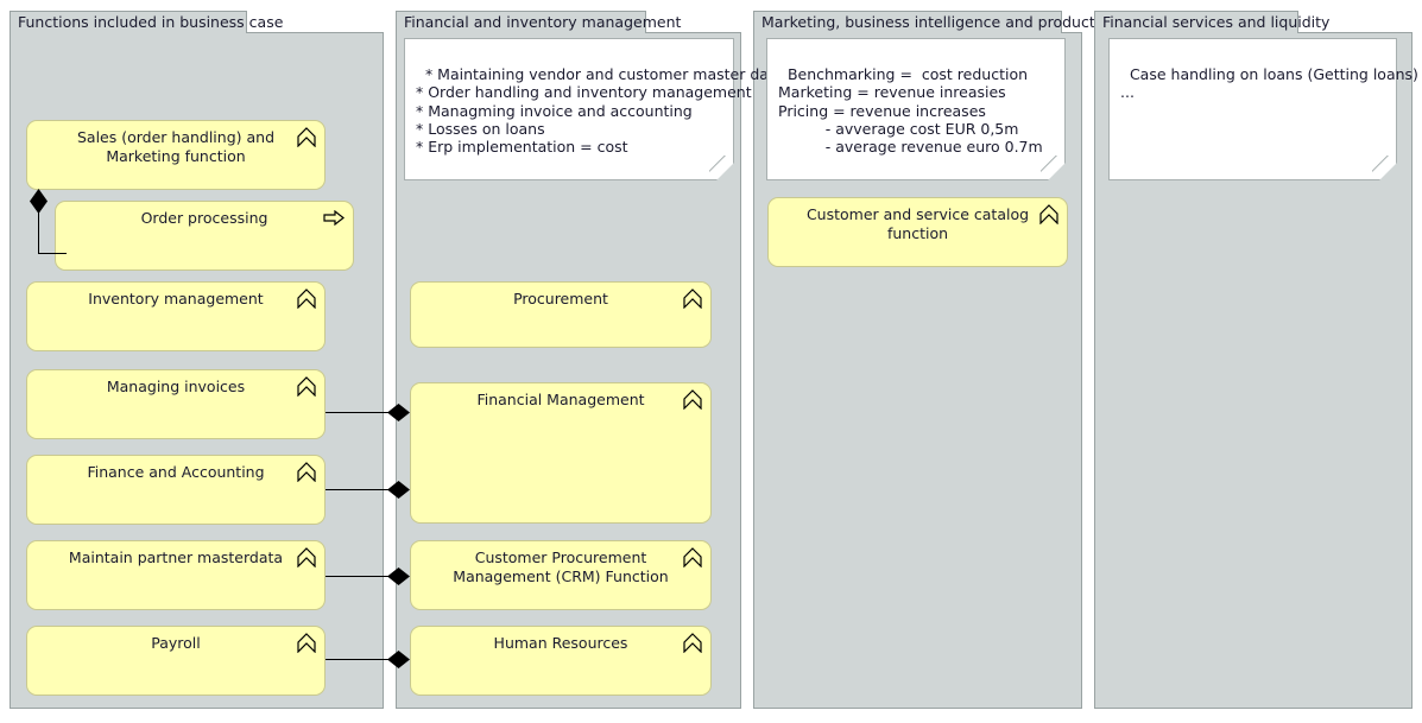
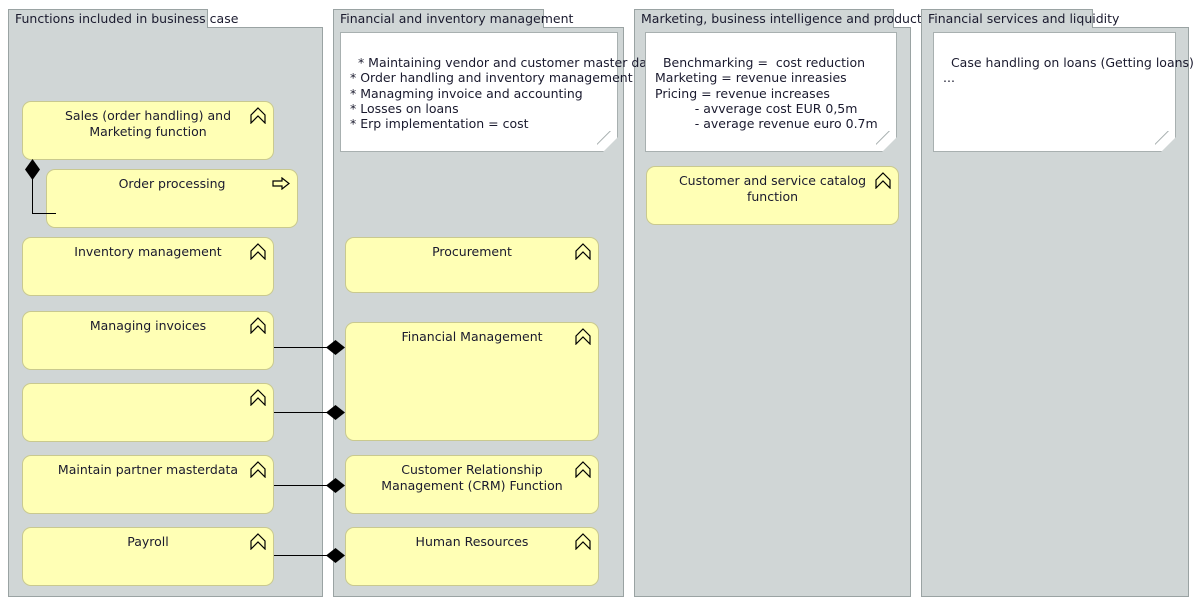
  Functions included in business case
  Financial and inventory management
  Marketing, business intelligence and product
  Financial services and liquidity
  * Maintaining vendor and customer master da
  * Order handling and inventory management
  * Managming invoice and accounting
  * Losses on loans
  * Erp implementation = cost
  Benchmarking = cost reduction
  Marketing = revenue inreasies
  Pricing = revenue increases
  - avverage cost EUR 0,5m
  - average revenue euro 0.7m
  Case handling on loans (Getting loans)
  ...
  Sales (order handling) and Marketing function
  Order processing
  Inventory management
  Managing invoices
- Finance and Accounting
  Maintain partner masterdata
  Payroll
  Procurement
  Financial Management
- Customer Procurement Management (CRM) Function
+ Customer Relationship Management (CRM) Function
  Human Resources
  Customer and service catalog function
